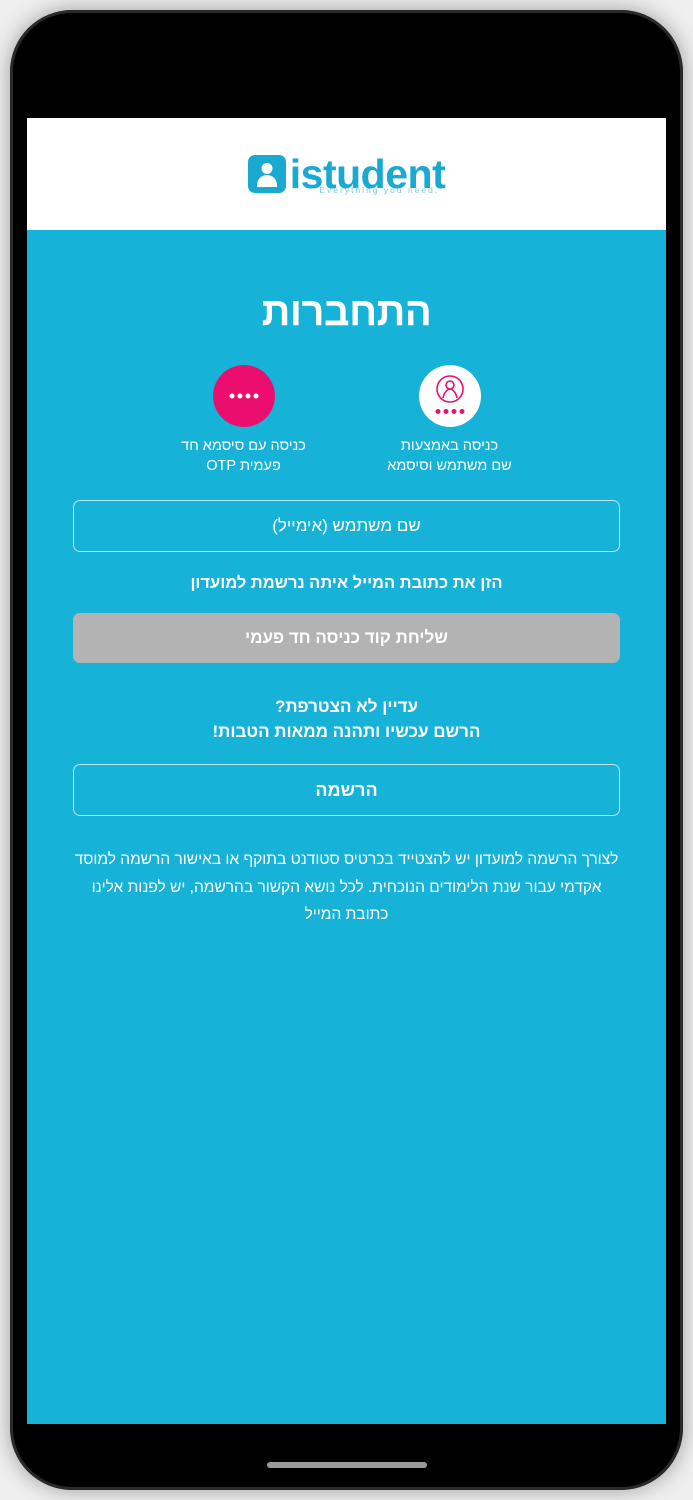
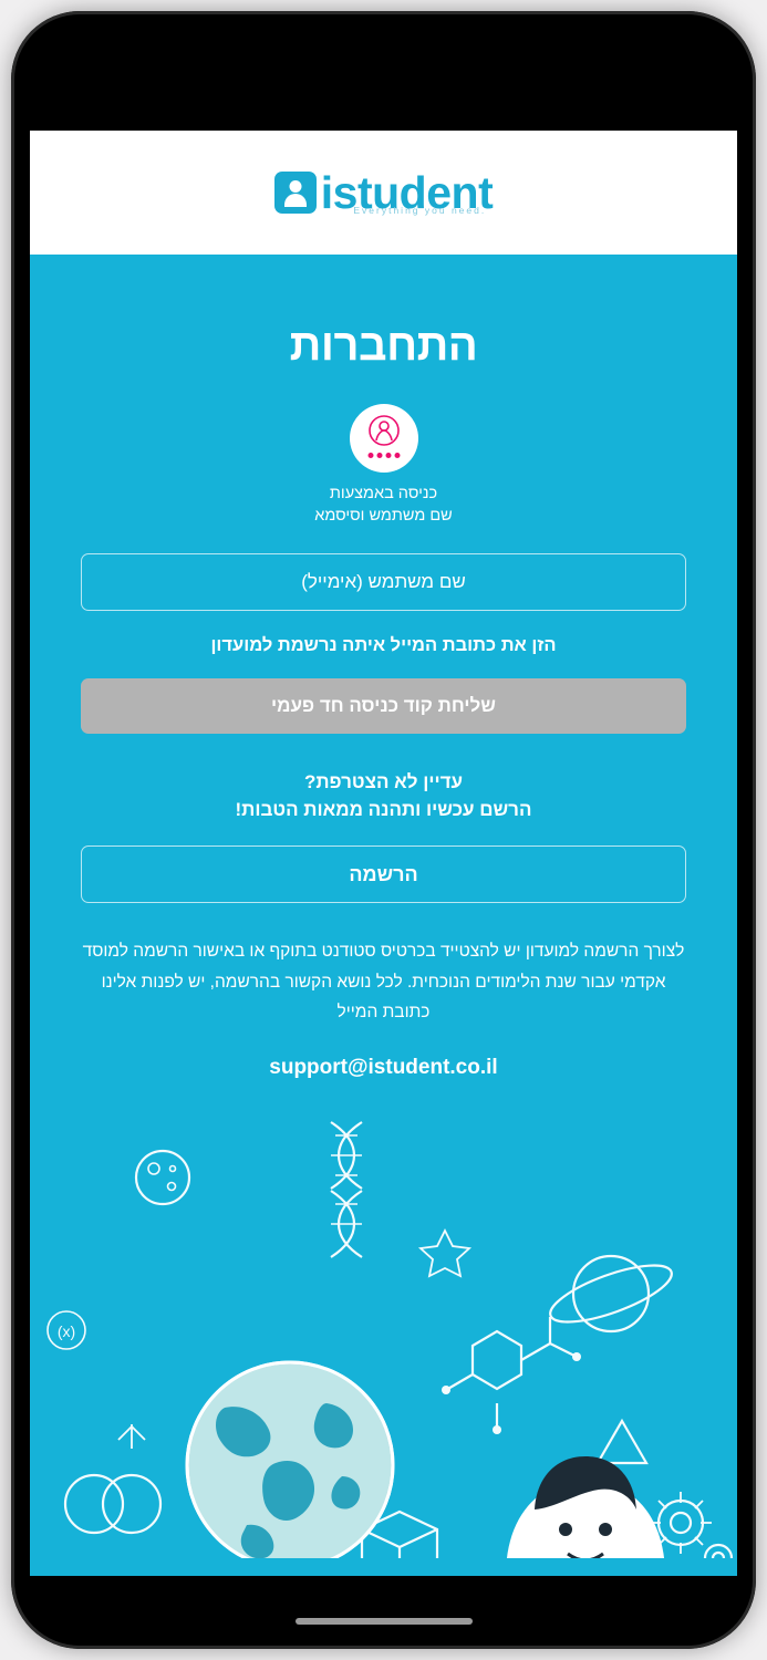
  istudent
  Everything you need.
+ (x)
  התחברות
  כניסה באמצעות
  שם משתמש וסיסמא
- כניסה עם סיסמא חד
- פעמית OTP
  הזן את כתובת המייל איתה נרשמת למועדון
  שליחת קוד כניסה חד פעמי
  עדיין לא הצטרפת?
  הרשם עכשיו ותהנה ממאות הטבות!
  הרשמה
  לצורך הרשמה למועדון יש להצטייד בכרטיס סטודנט בתוקף או באישור הרשמה למוסד אקדמי עבור שנת הלימודים הנוכחית. לכל נושא הקשור בהרשמה, יש לפנות אלינו כתובת המייל
+ support@istudent.co.il
